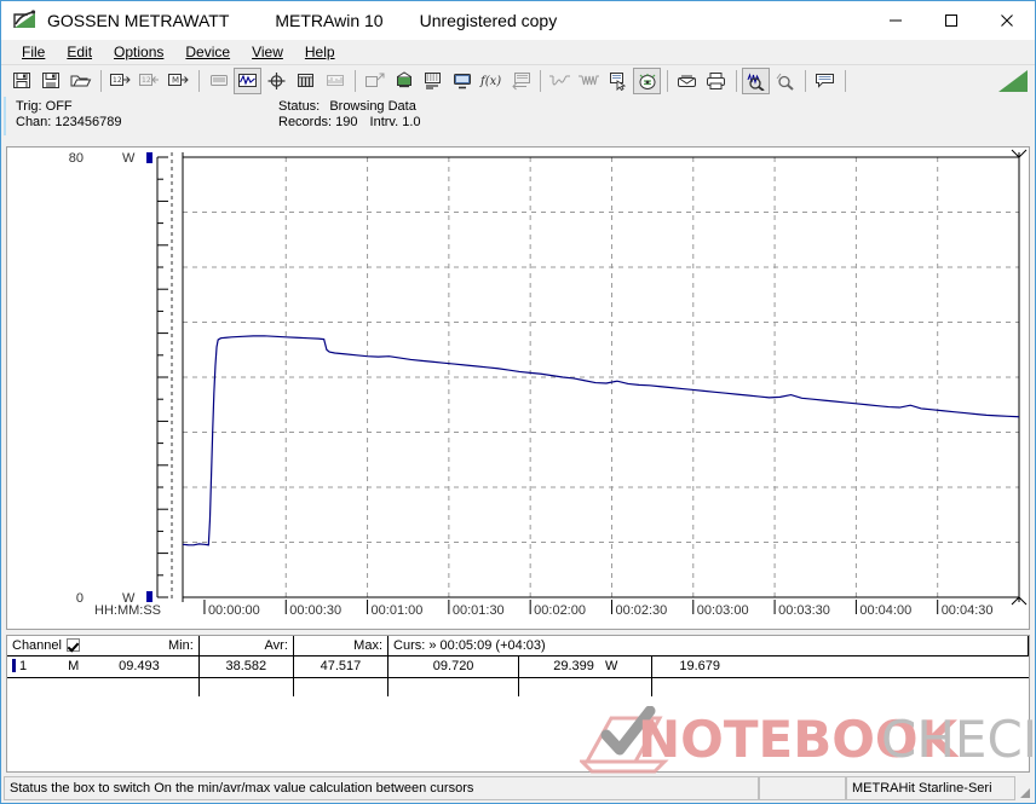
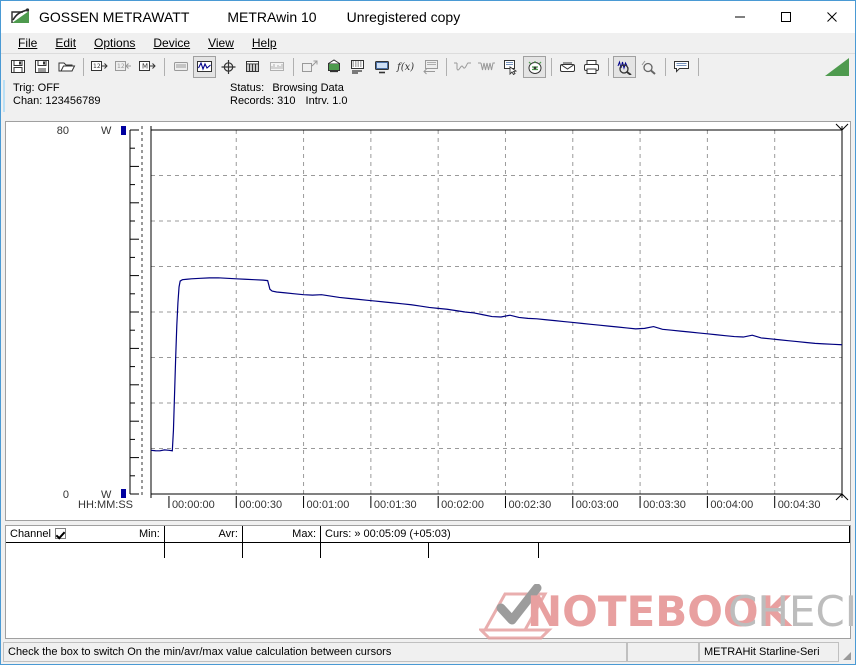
  GOSSEN METRAWATT
  METRAwin 10
  Unregistered copy
  File
  Edit
  Options
  Device
  View
  Help
  M
  ƒ(x)
  Trig: OFF
  Chan: 123456789
  Status: Browsing Data
- Records: 190 Intrv. 1.0
+ Records: 310 Intrv. 1.0
  80
  W
  0
  W
  HH:MM:SS
  00:00:00
  00:00:30
  00:01:00
  00:01:30
  00:02:00
  00:02:30
  00:03:00
  00:03:30
  00:04:00
  00:04:30
- Channel		Min:	Avr:	Max:	Curs: » 00:05:09 (+04:03)
+ Channel		Min:	Avr:	Max:	Curs: » 00:05:09 (+05:03)
- 1	M	09.493	38.582	47.517	09.720	29.399 W	19.679
  NOTEBOOK
  CHEC
- Status the box to switch On the min/avr/max value calculation between cursors
+ Check the box to switch On the min/avr/max value calculation between cursors
  METRAHit Starline-Seri
